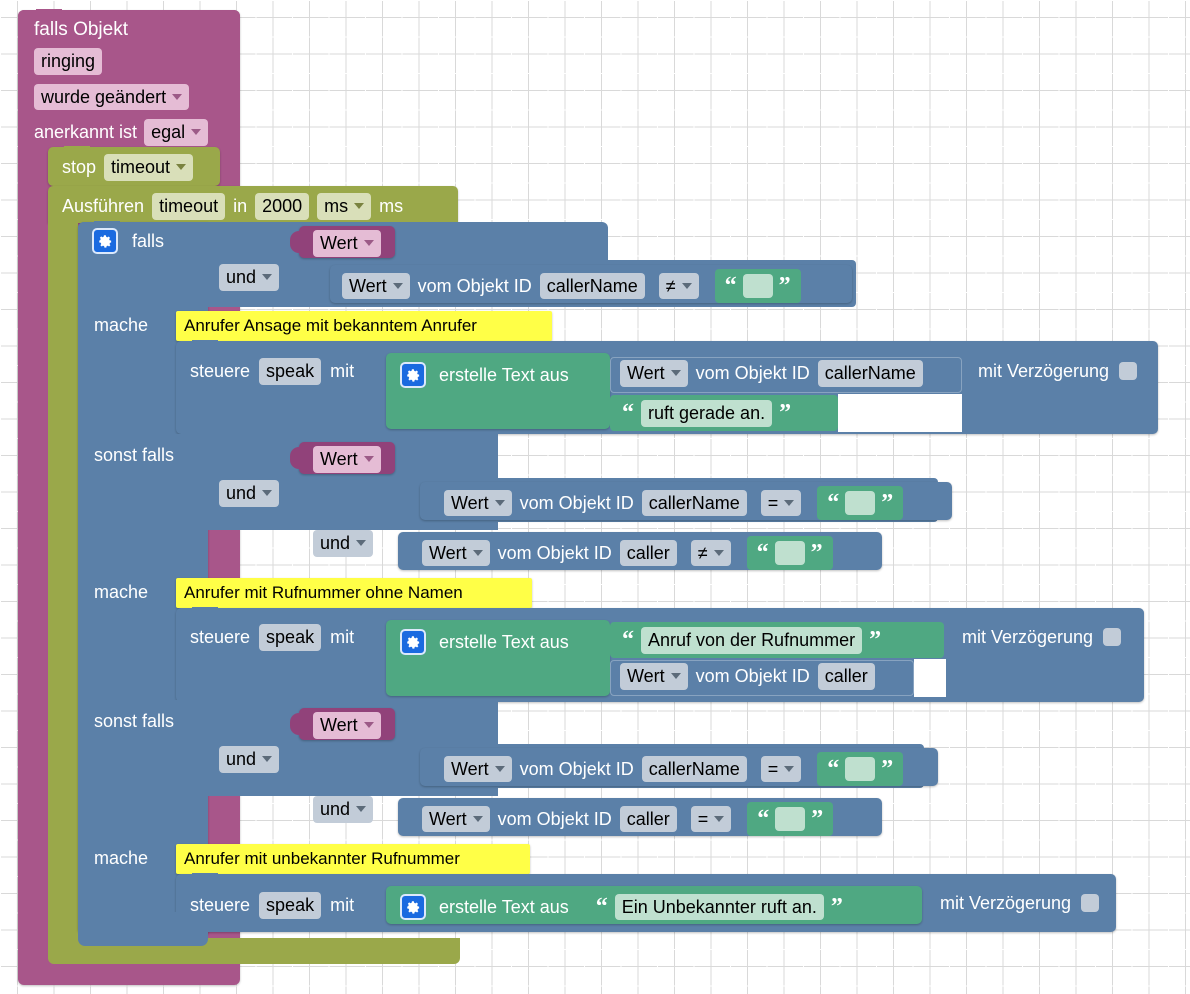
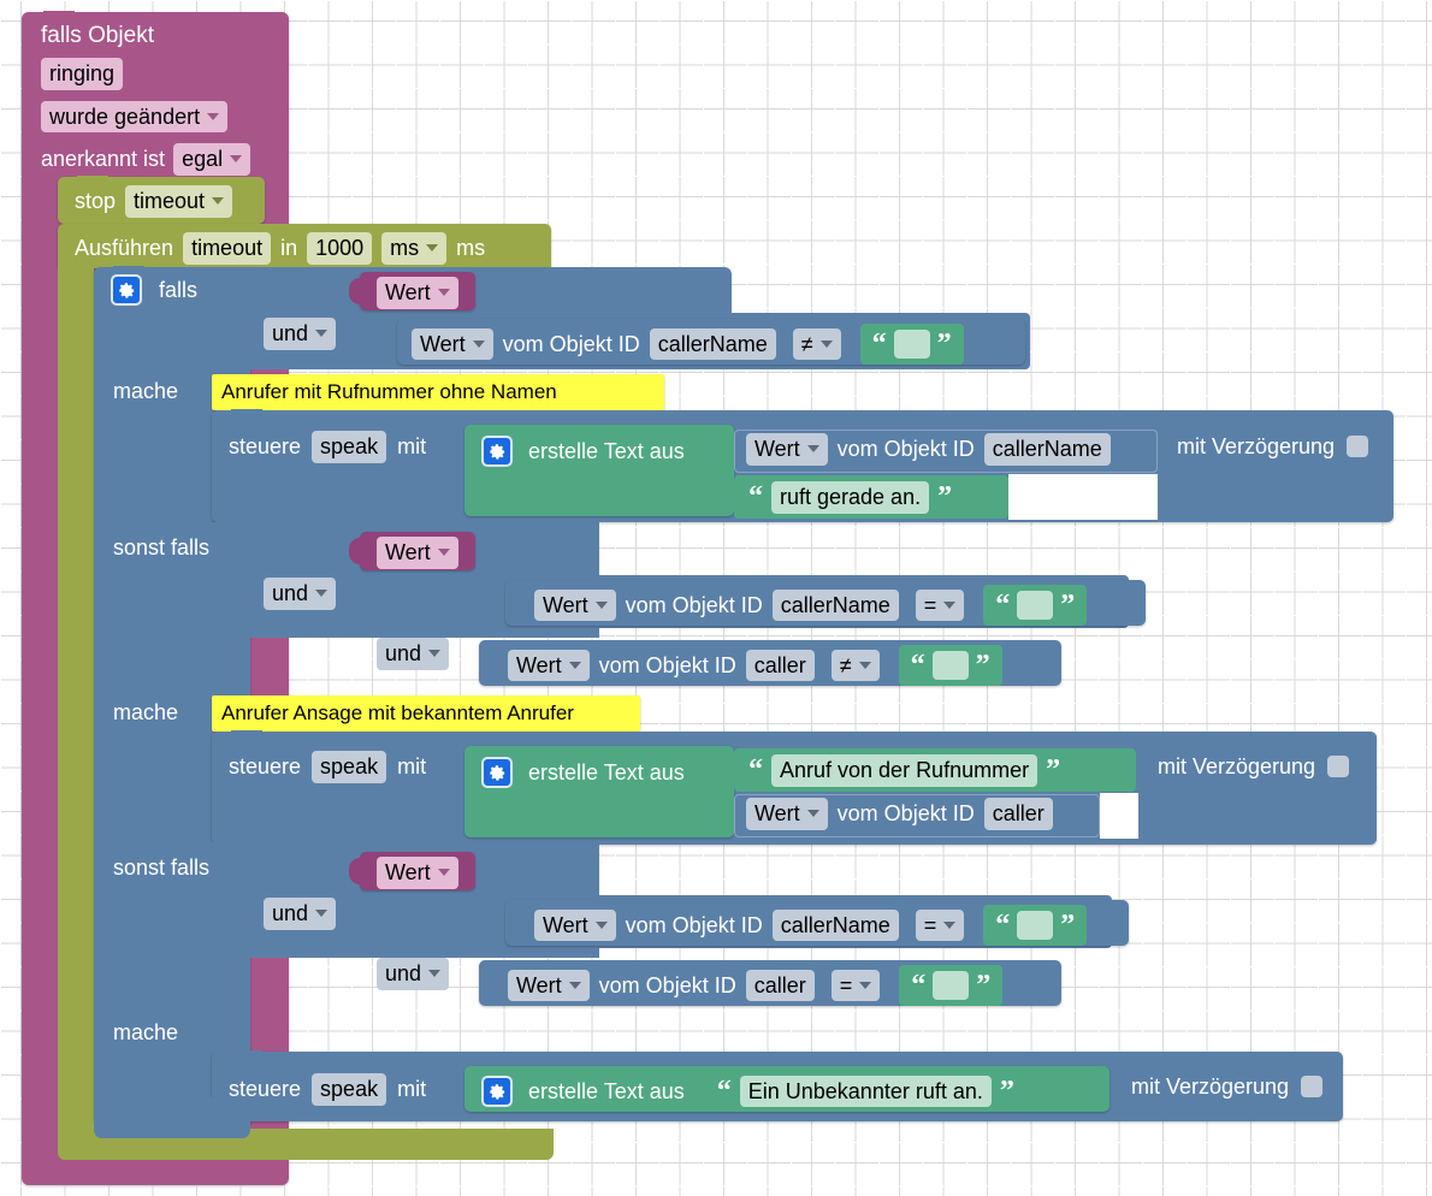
  falls Objekt
  ringing
  wurde geändert
  anerkannt ist
  egal
  stop
  timeout
  Ausführen
  timeout
  in
- 2000
+ 1000
  ms
  ms
  falls
  Wert
  und
  Wert
  vom Objekt ID
  callerName
  ≠
  “
  ”
  mache
- Anrufer Ansage mit bekanntem Anrufer
+ Anrufer mit Rufnummer ohne Namen
  steuere
  speak
  mit
  erstelle Text aus
  Wert
  vom Objekt ID
  callerName
  “
  ruft gerade an.
  ”
  mit Verzögerung
  sonst falls
  Wert
  und
  Wert
  vom Objekt ID
  callerName
  =
  “
  ”
  und
  Wert
  vom Objekt ID
  caller
  ≠
  “
  ”
  mache
- Anrufer mit Rufnummer ohne Namen
+ Anrufer Ansage mit bekanntem Anrufer
  steuere
  speak
  mit
  erstelle Text aus
  “
  Anruf von der Rufnummer
  ”
  Wert
  vom Objekt ID
  caller
  mit Verzögerung
  sonst falls
  Wert
  und
  Wert
  vom Objekt ID
  callerName
  =
  “
  ”
  und
  Wert
  vom Objekt ID
  caller
  =
  “
  ”
  mache
- Anrufer mit unbekannter Rufnummer
  steuere
  speak
  mit
  erstelle Text aus
  “
  Ein Unbekannter ruft an.
  ”
  mit Verzögerung
